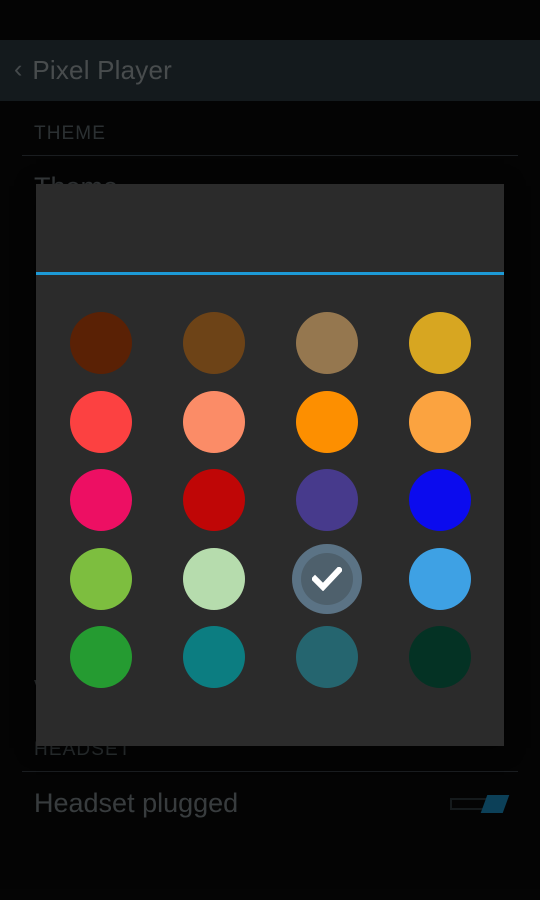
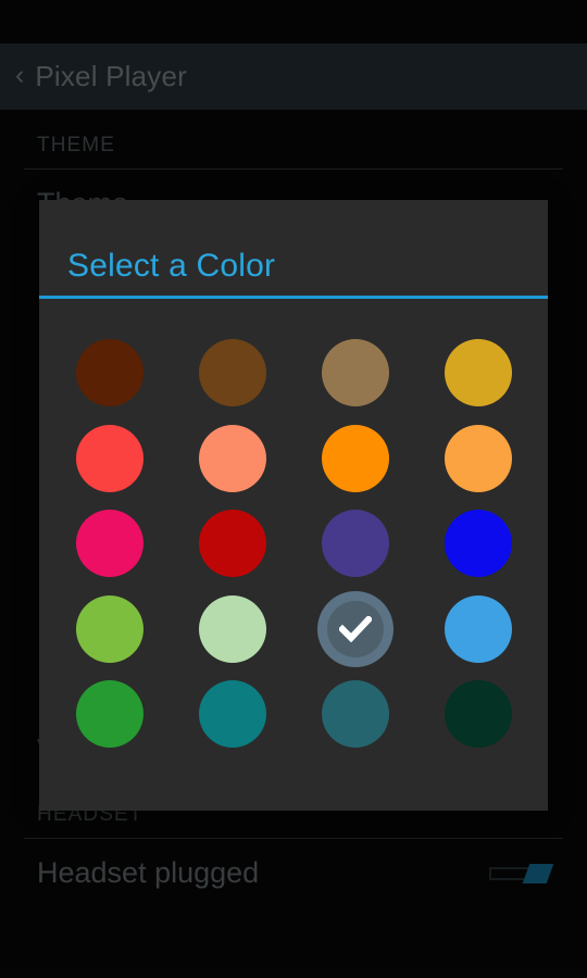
  ‹
  Pixel Player
  THEME
  HEADSET
  Headset plugged
+ Select a Color
